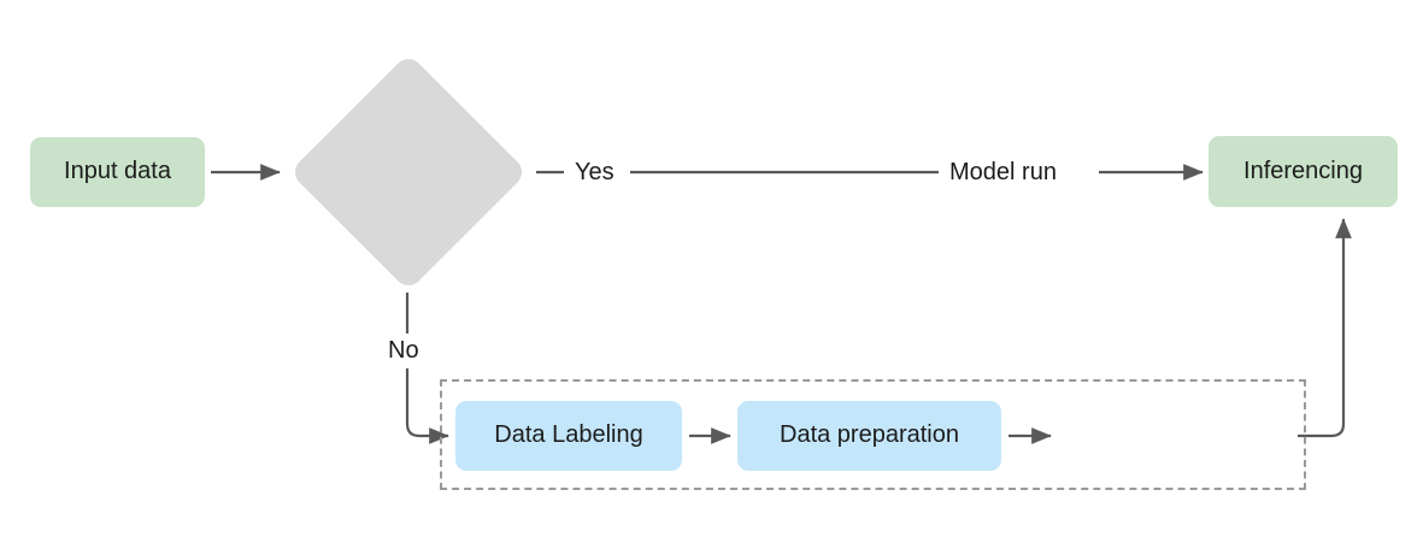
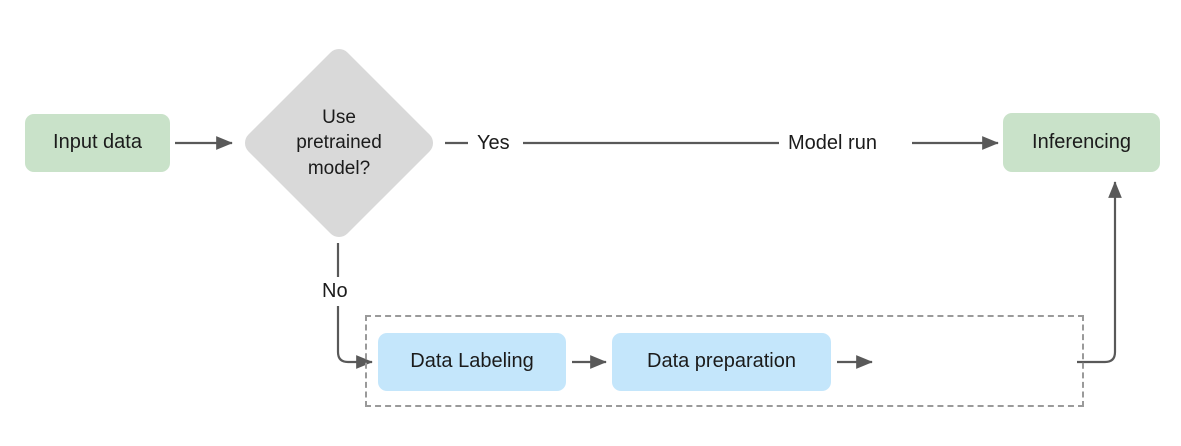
  Input data
+ Use
+ pretrained
+ model?
  Inferencing
  Data Labeling
  Data preparation
  Yes
  Model run
  No
